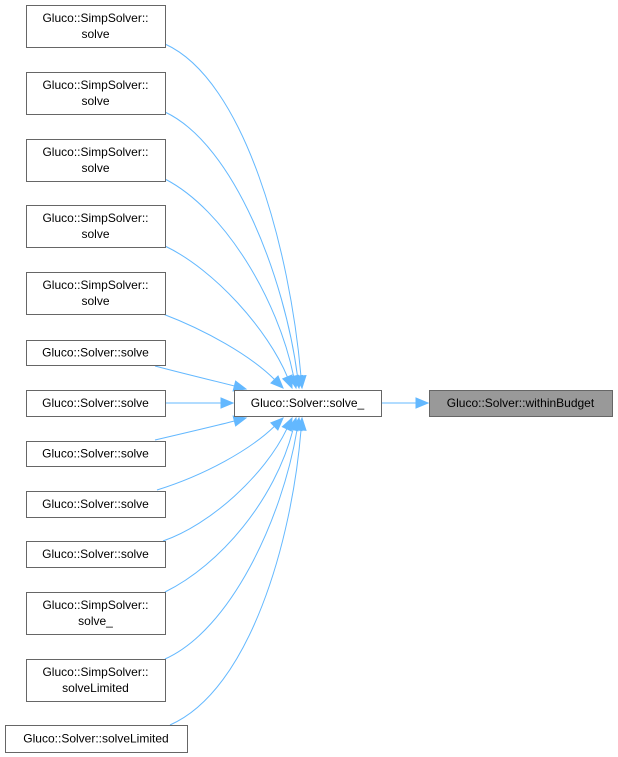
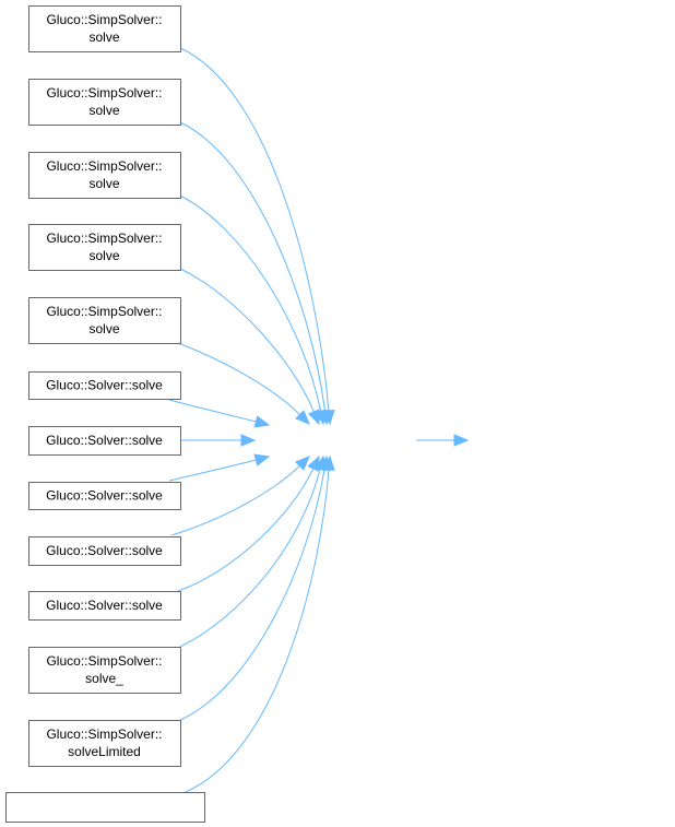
  Gluco::SimpSolver::
  solve
  Gluco::SimpSolver::
  solve
  Gluco::SimpSolver::
  solve
  Gluco::SimpSolver::
  solve
  Gluco::SimpSolver::
  solve
  Gluco::Solver::solve
  Gluco::Solver::solve
  Gluco::Solver::solve
  Gluco::Solver::solve
  Gluco::Solver::solve
  Gluco::SimpSolver::
  solve_
  Gluco::SimpSolver::
  solveLimited
- Gluco::Solver::solveLimited
- Gluco::Solver::solve_
- Gluco::Solver::withinBudget
